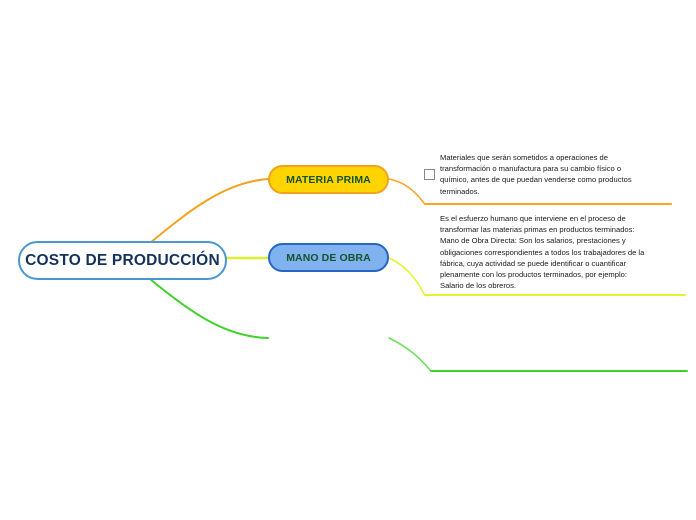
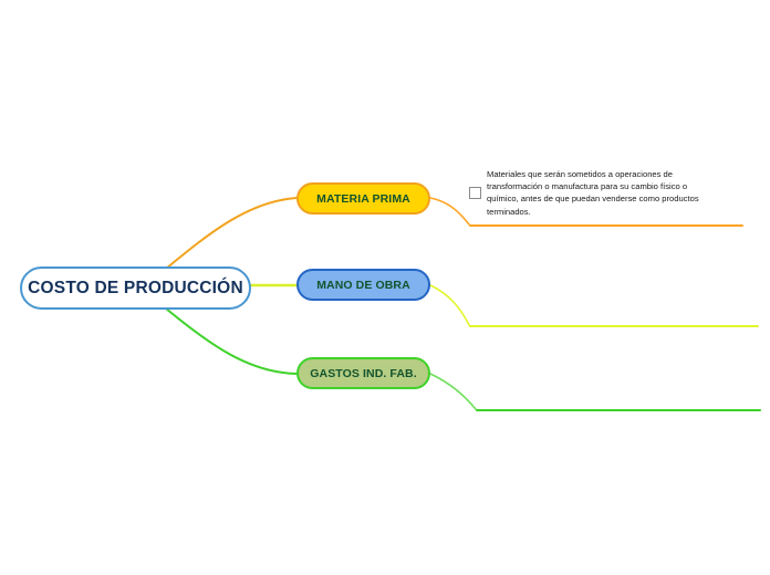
  COSTO DE PRODUCCIÓN
  MATERIA PRIMA
  MANO DE OBRA
+ GASTOS IND. FAB.
  Materiales que serán sometidos a operaciones de
  transformación o manufactura para su cambio físico o
  químico, antes de que puedan venderse como productos
  terminados.
- Es el esfuerzo humano que interviene en el proceso de
- transformar las materias primas en productos terminados:
- Mano de Obra Directa: Son los salarios, prestaciones y
- obligaciones correspondientes a todos los trabajadores de la
- fábrica, cuya actividad se puede identificar o cuantificar
- plenamente con los productos terminados, por ejemplo:
- Salario de los obreros.
